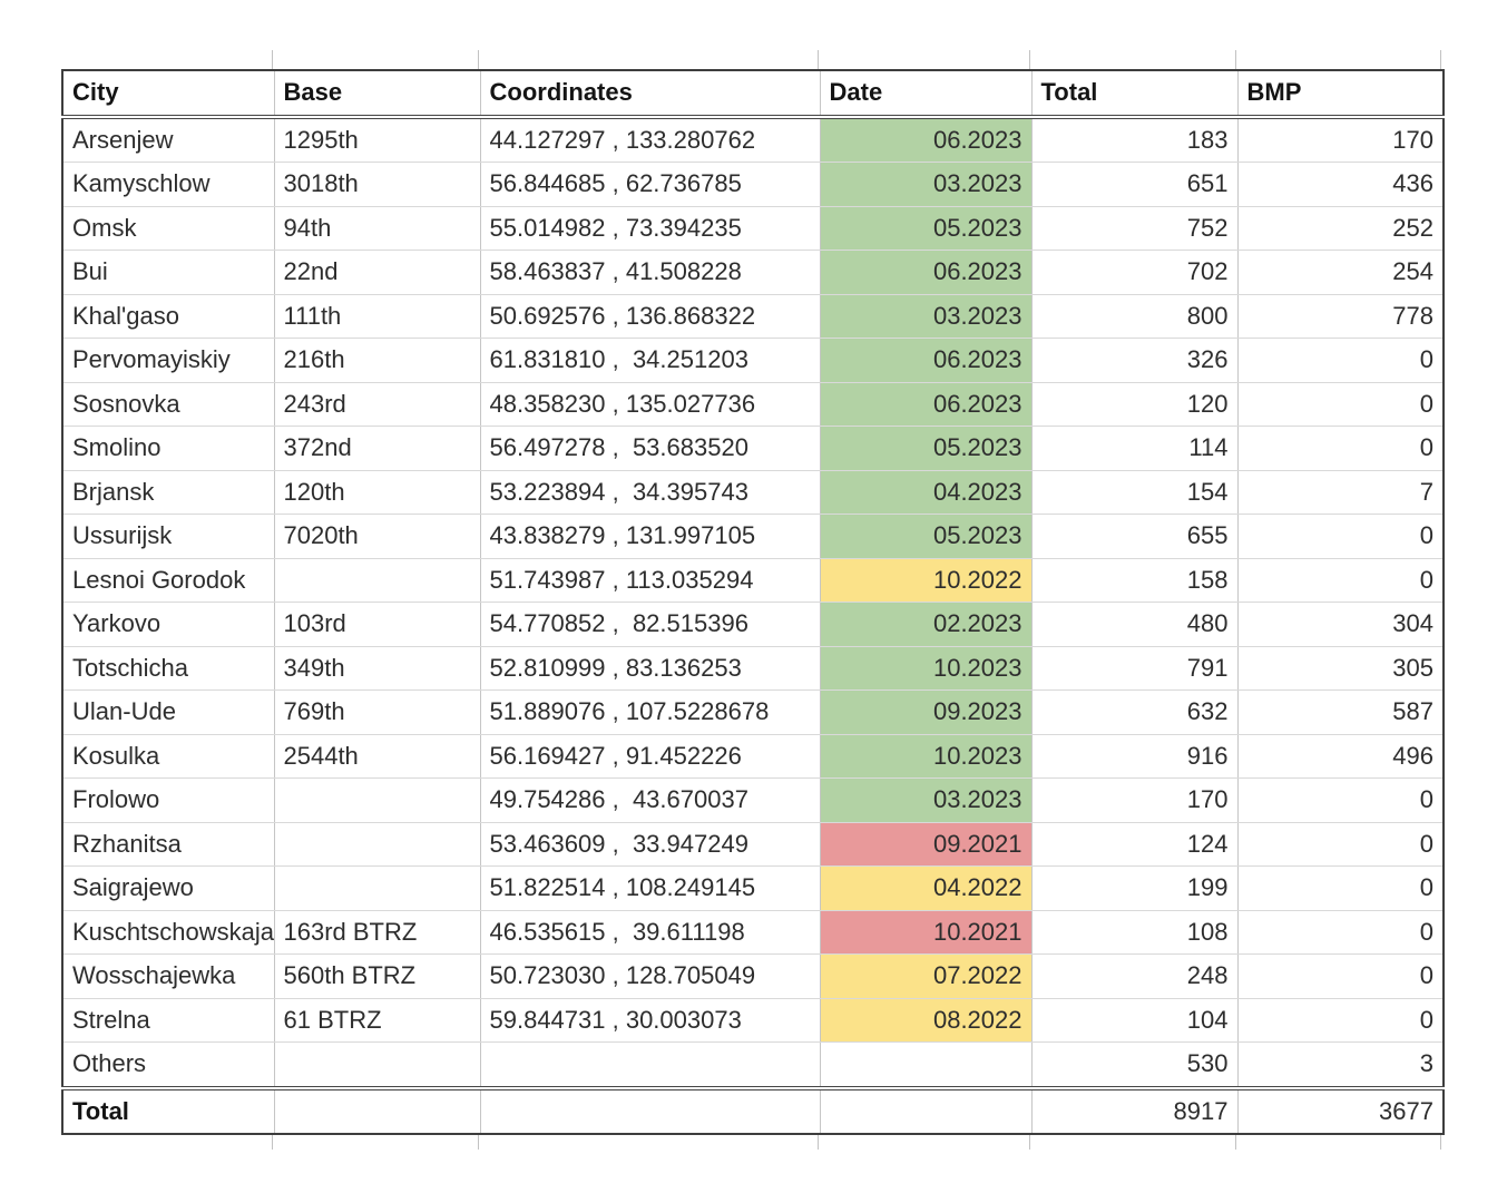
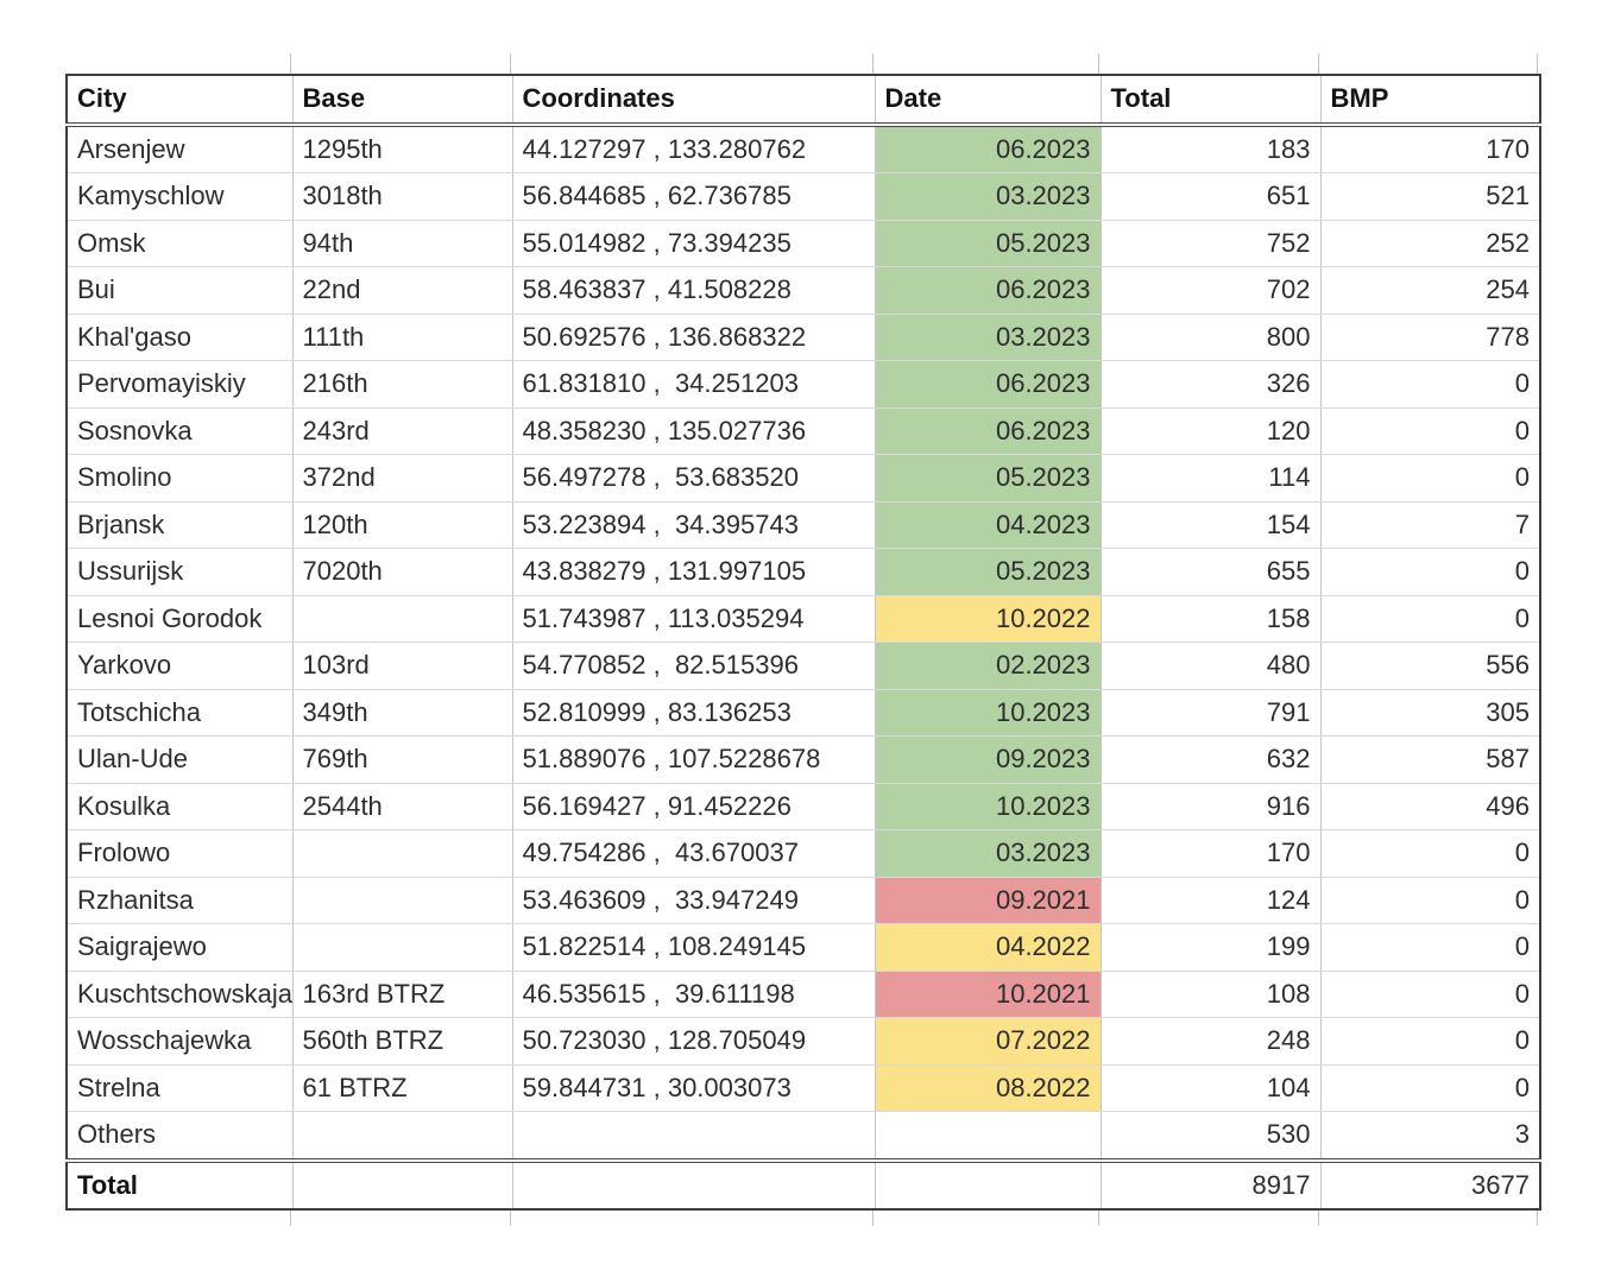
  City	Base	Coordinates	Date	Total	BMP
  Arsenjew	1295th	44.127297 , 133.280762	06.2023	183	170
- Kamyschlow	3018th	56.844685 , 62.736785	03.2023	651	436
+ Kamyschlow	3018th	56.844685 , 62.736785	03.2023	651	521
  Omsk	94th	55.014982 , 73.394235	05.2023	752	252
  Bui	22nd	58.463837 , 41.508228	06.2023	702	254
  Khal'gaso	111th	50.692576 , 136.868322	03.2023	800	778
  Pervomayiskiy	216th	61.831810 , 34.251203	06.2023	326	0
  Sosnovka	243rd	48.358230 , 135.027736	06.2023	120	0
  Smolino	372nd	56.497278 , 53.683520	05.2023	114	0
  Brjansk	120th	53.223894 , 34.395743	04.2023	154	7
  Ussurijsk	7020th	43.838279 , 131.997105	05.2023	655	0
  Lesnoi Gorodok		51.743987 , 113.035294	10.2022	158	0
- Yarkovo	103rd	54.770852 , 82.515396	02.2023	480	304
+ Yarkovo	103rd	54.770852 , 82.515396	02.2023	480	556
  Totschicha	349th	52.810999 , 83.136253	10.2023	791	305
  Ulan-Ude	769th	51.889076 , 107.5228678	09.2023	632	587
  Kosulka	2544th	56.169427 , 91.452226	10.2023	916	496
  Frolowo		49.754286 , 43.670037	03.2023	170	0
  Rzhanitsa		53.463609 , 33.947249	09.2021	124	0
  Saigrajewo		51.822514 , 108.249145	04.2022	199	0
  Kuschtschowskaja	163rd BTRZ	46.535615 , 39.611198	10.2021	108	0
  Wosschajewka	560th BTRZ	50.723030 , 128.705049	07.2022	248	0
  Strelna	61 BTRZ	59.844731 , 30.003073	08.2022	104	0
  Others				530	3
  Total				8917	3677
